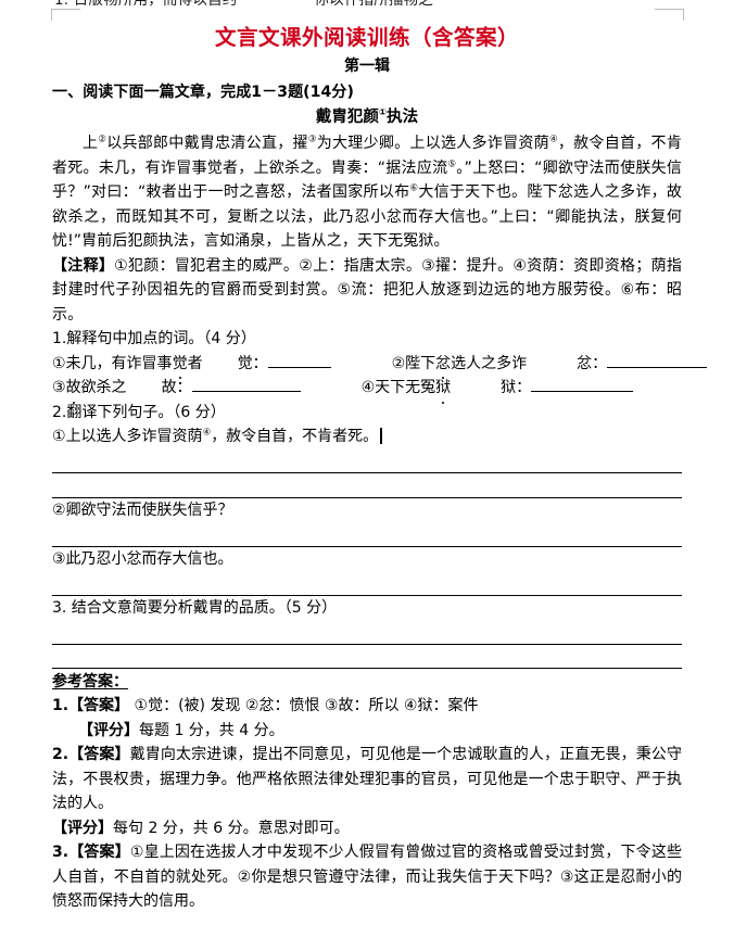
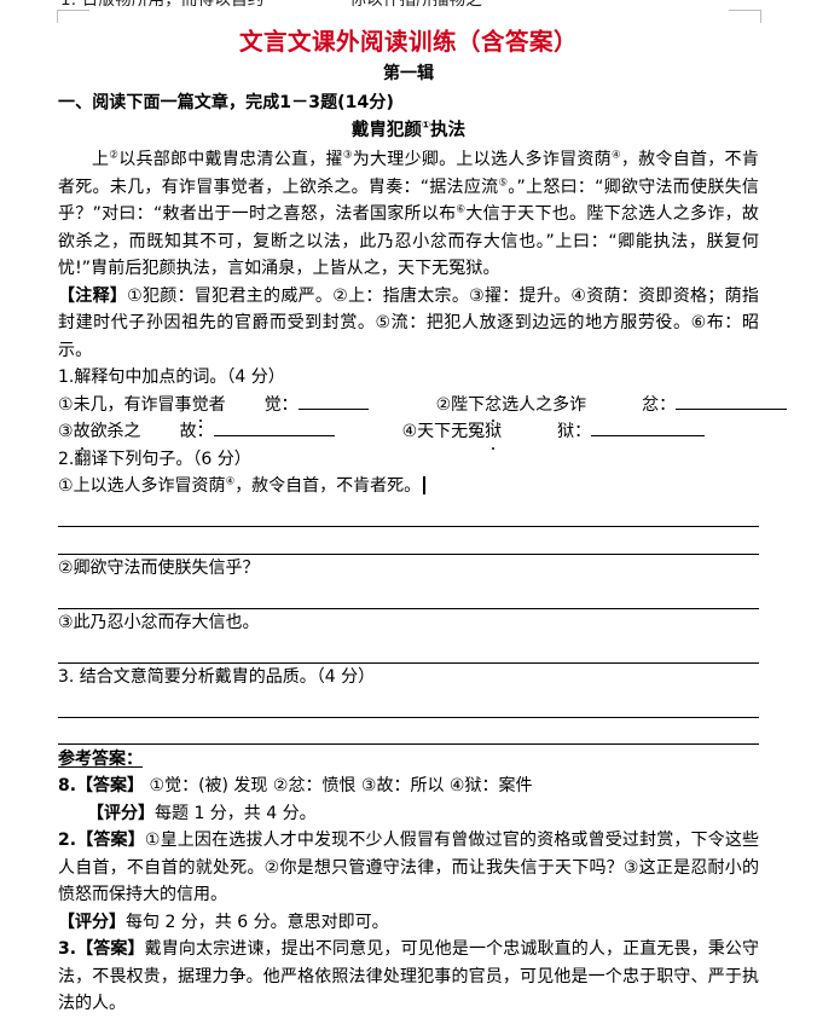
  1. 日版畅所用，而得以自约 你以什指所描畅之
  文言文课外阅读训练（含答案）
  第一辑
  一、阅读下面一篇文章，完成1－3题(14分)
  戴胄犯颜①执法
  上②以兵部郎中戴胄忠清公直，擢③为大理少卿。上以选人多诈冒资荫④，赦令自首，不肯者死。未几，有诈冒事觉者，上欲杀之。胄奏：“据法应流⑤。”上怒曰：“卿欲守法而使朕失信乎？”对曰：“敕者出于一时之喜怒，法者国家所以布⑥大信于天下也。陛下忿选人之多诈，故欲杀之，而既知其不可，复断之以法，此乃忍小忿而存大信也。”上曰：“卿能执法，朕复何忧!”胄前后犯颜执法，言如涌泉，上皆从之，天下无冤狱。
  【注释】①犯颜：冒犯君主的威严。②上：指唐太宗。③擢：提升。④资荫：资即资格；荫指封建时代子孙因祖先的官爵而受到封赏。⑤流：把犯人放逐到边远的地方服劳役。⑥布：昭示。
  1.解释句中加点的词。（4 分）
  ①未几，有诈冒事觉者 觉： ②陛下忿选人之多诈 忿：
  ③故欲杀之 故： ④天下无冤狱 狱：
  2.翻译下列句子。（6 分）
  ①上以选人多诈冒资荫④，赦令自首，不肯者死。
  ②卿欲守法而使朕失信乎？
  ③此乃忍小忿而存大信也。
- 3. 结合文意简要分析戴胄的品质。（5 分）
+ 3. 结合文意简要分析戴胄的品质。（4 分）
  参考答案：
- 1.【答案】 ①觉：(被) 发现 ②忿：愤恨 ③故：所以 ④狱：案件
+ 8.【答案】 ①觉：(被) 发现 ②忿：愤恨 ③故：所以 ④狱：案件
  【评分】每题 1 分，共 4 分。
- 2.【答案】戴胄向太宗进谏，提出不同意见，可见他是一个忠诚耿直的人，正直无畏，秉公守法，不畏权贵，据理力争。他严格依照法律处理犯事的官员，可见他是一个忠于职守、严于执法的人。
+ 2.【答案】①皇上因在选拔人才中发现不少人假冒有曾做过官的资格或曾受过封赏，下令这些人自首，不自首的就处死。②你是想只管遵守法律，而让我失信于天下吗？③这正是忍耐小的愤怒而保持大的信用。
  【评分】每句 2 分，共 6 分。意思对即可。
- 3.【答案】①皇上因在选拔人才中发现不少人假冒有曾做过官的资格或曾受过封赏，下令这些人自首，不自首的就处死。②你是想只管遵守法律，而让我失信于天下吗？③这正是忍耐小的愤怒而保持大的信用。
+ 3.【答案】戴胄向太宗进谏，提出不同意见，可见他是一个忠诚耿直的人，正直无畏，秉公守法，不畏权贵，据理力争。他严格依照法律处理犯事的官员，可见他是一个忠于职守、严于执法的人。
